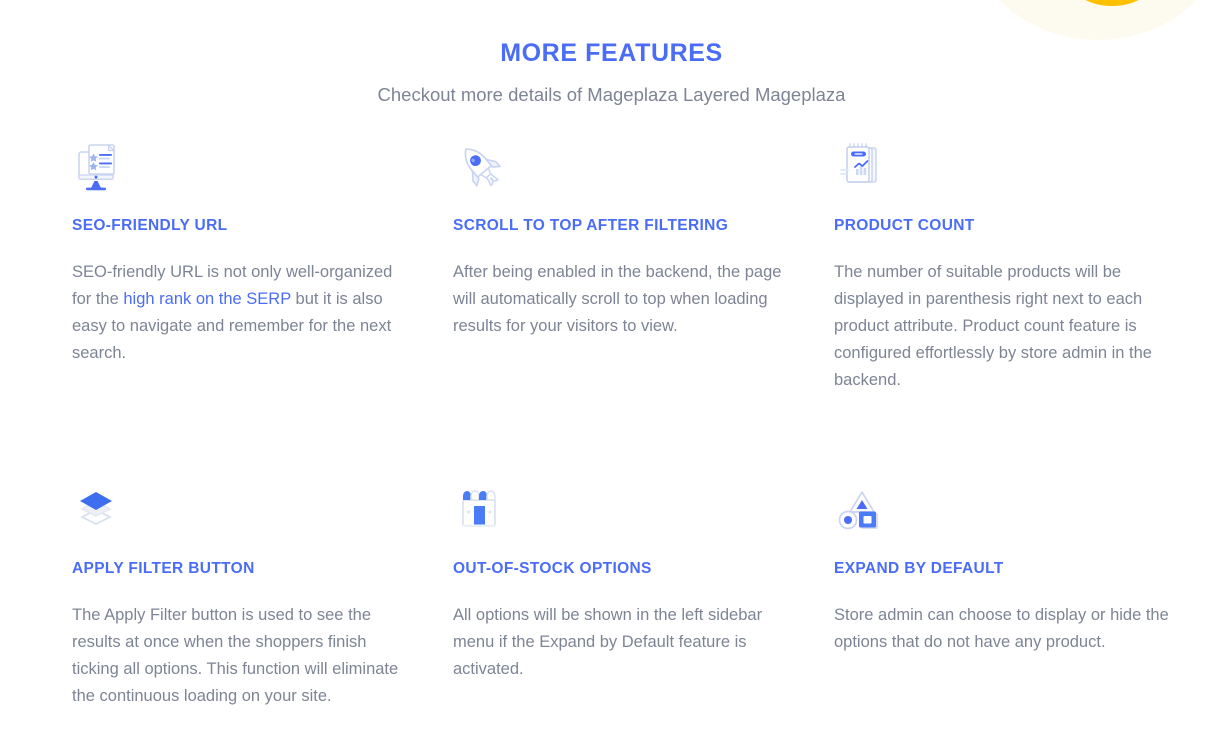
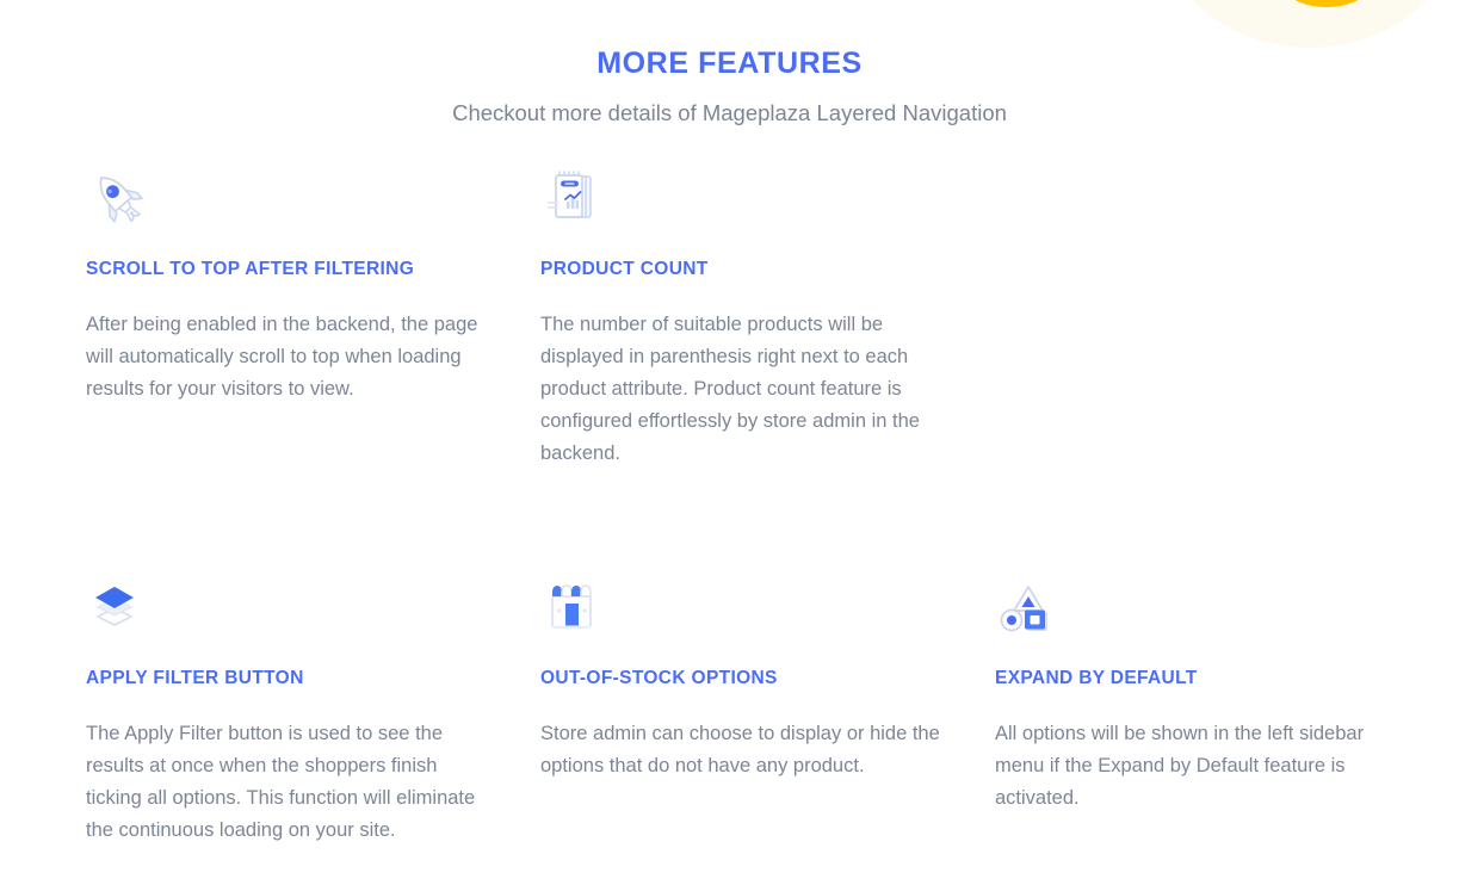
  MORE FEATURES
- Checkout more details of Mageplaza Layered Mageplaza
+ Checkout more details of Mageplaza Layered Navigation
- SEO-FRIENDLY URL
- SEO-friendly URL is not only well-organized for the high rank on the SERP but it is also easy to navigate and remember for the next search.
  SCROLL TO TOP AFTER FILTERING
  After being enabled in the backend, the page will automatically scroll to top when loading results for your visitors to view.
  PRODUCT COUNT
  The number of suitable products will be displayed in parenthesis right next to each product attribute. Product count feature is configured effortlessly by store admin in the backend.
  APPLY FILTER BUTTON
  The Apply Filter button is used to see the results at once when the shoppers finish ticking all options. This function will eliminate the continuous loading on your site.
  OUT-OF-STOCK OPTIONS
- All options will be shown in the left sidebar menu if the Expand by Default feature is activated.
+ Store admin can choose to display or hide the options that do not have any product.
  EXPAND BY DEFAULT
- Store admin can choose to display or hide the options that do not have any product.
+ All options will be shown in the left sidebar menu if the Expand by Default feature is activated.
